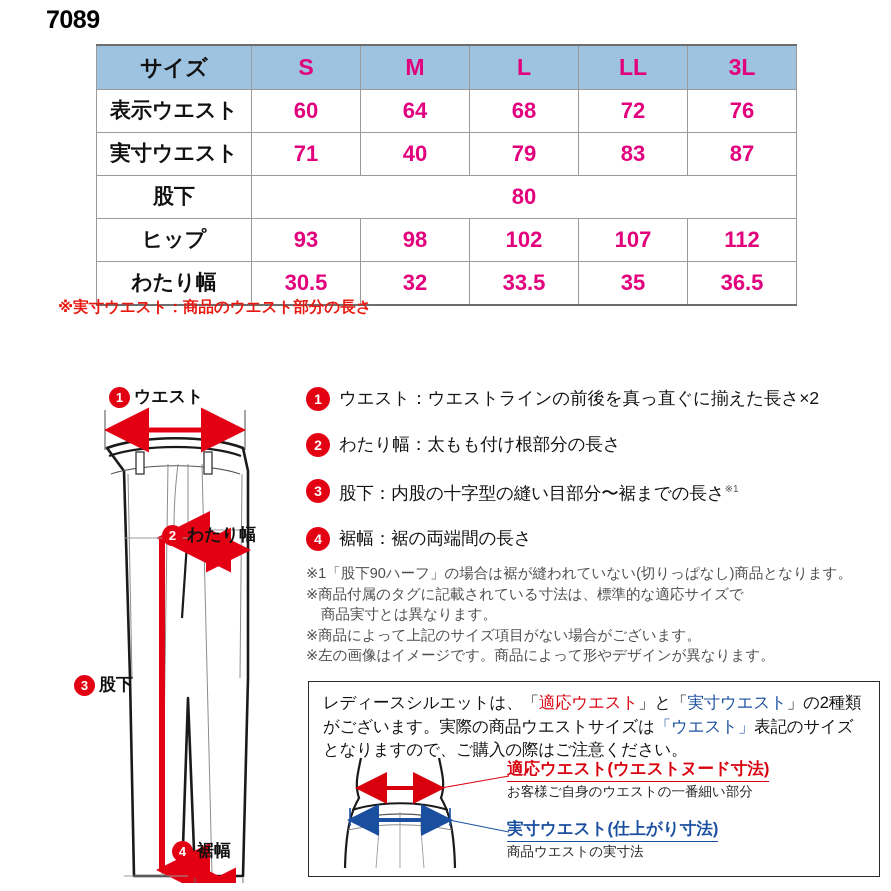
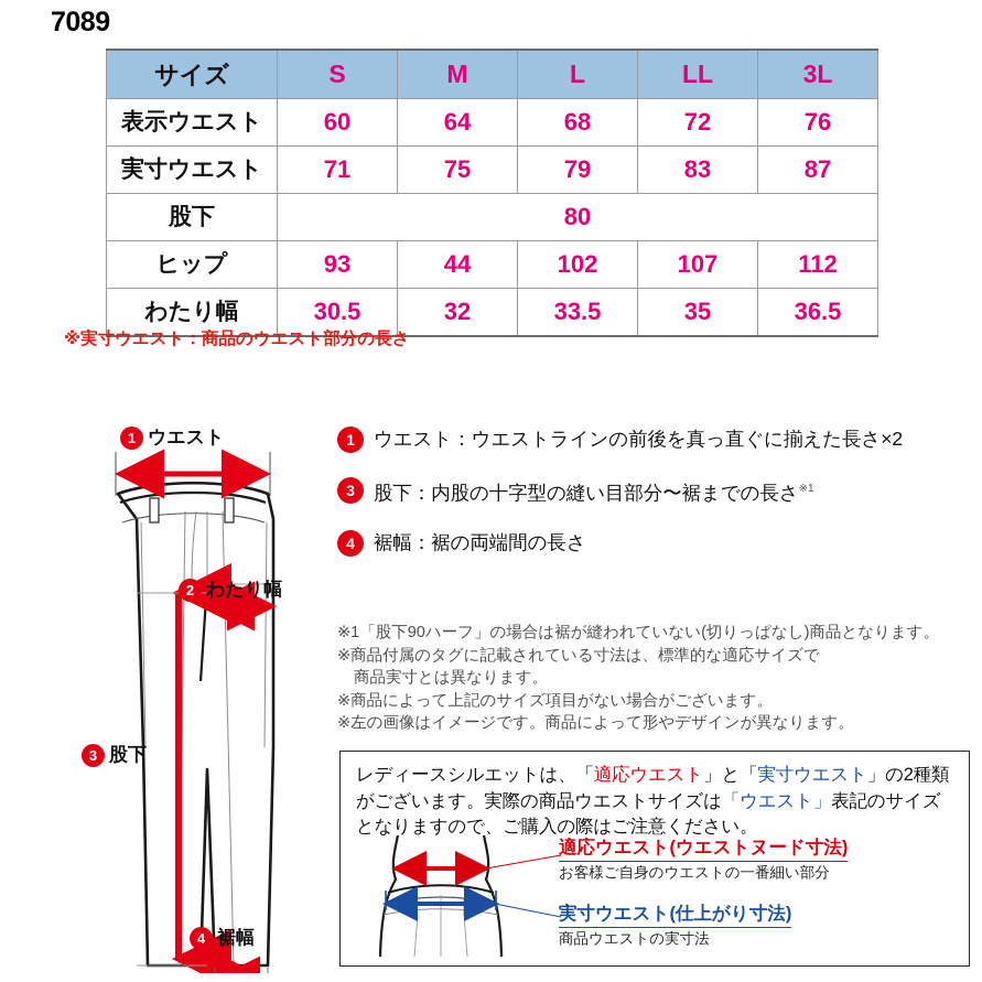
  7089
  サイズ	S	M	L	LL	3L
  表示ウエスト	60	64	68	72	76
- 実寸ウエスト	71	40	79	83	87
+ 実寸ウエスト	71	75	79	83	87
  股下	80
- ヒップ	93	98	102	107	112
+ ヒップ	93	44	102	107	112
  わたり幅	30.5	32	33.5	35	36.5
  ※実寸ウエスト：商品のウエスト部分の長さ
  1 ウエスト
  2 わたり幅
  3 股下
  4 裾幅
  1
  ウエスト：ウエストラインの前後を真っ直ぐに揃えた長さ×2
- 2
- わたり幅：太もも付け根部分の長さ
  3
  股下：内股の十字型の縫い目部分〜裾までの長さ※1
  4
  裾幅：裾の両端間の長さ
  ※1「股下90ハーフ」の場合は裾が縫われていない(切りっぱなし)商品となります。
  ※商品付属のタグに記載されている寸法は、標準的な適応サイズで
  商品実寸とは異なります。
  ※商品によって上記のサイズ項目がない場合がございます。
  ※左の画像はイメージです。商品によって形やデザインが異なります。
  レディースシルエットは、「適応ウエスト」と「実寸ウエスト」の2種類がございます。実際の商品ウエストサイズは「ウエスト」表記のサイズとなりますので、ご購入の際はご注意ください。
  適応ウエスト(ウエストヌード寸法)
  お客様ご自身のウエストの一番細い部分
  実寸ウエスト(仕上がり寸法)
  商品ウエストの実寸法
